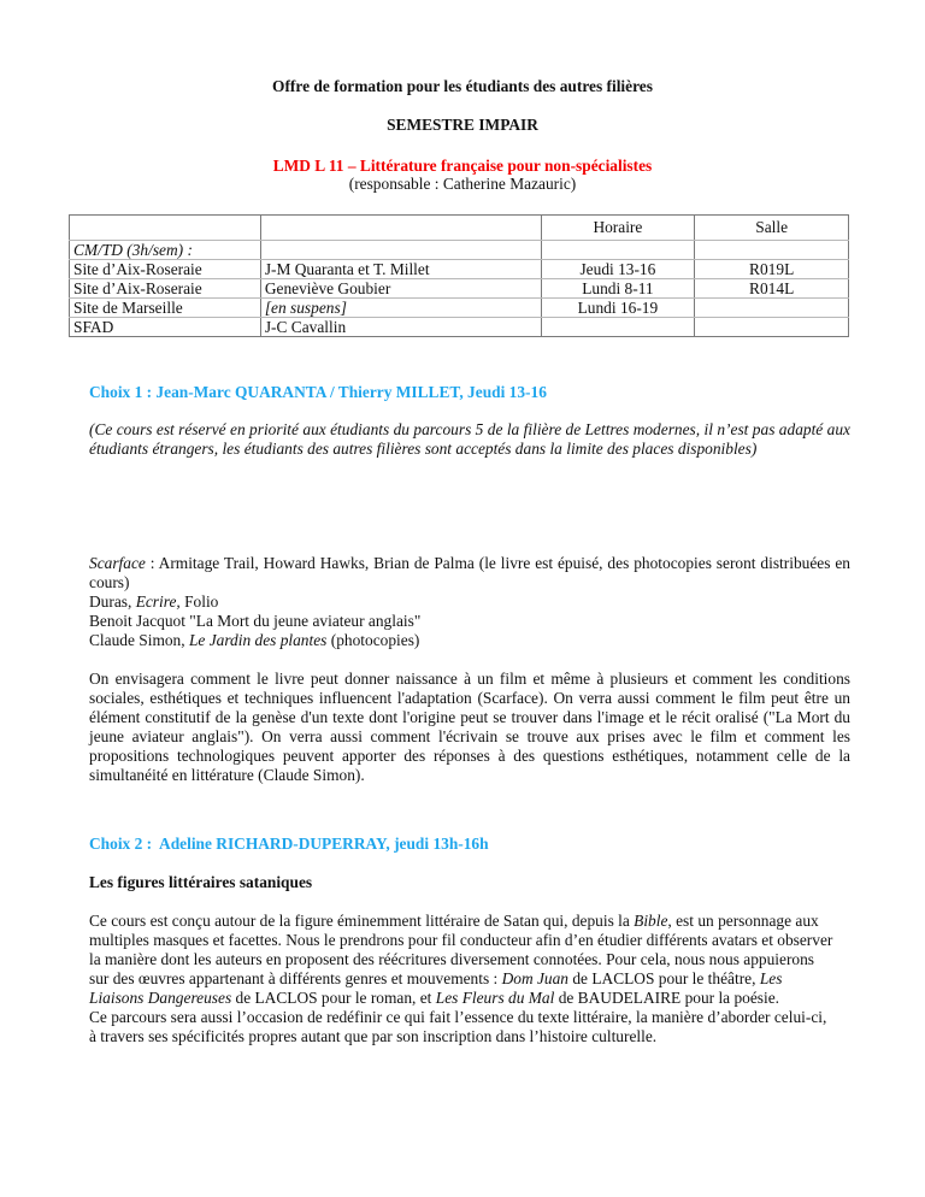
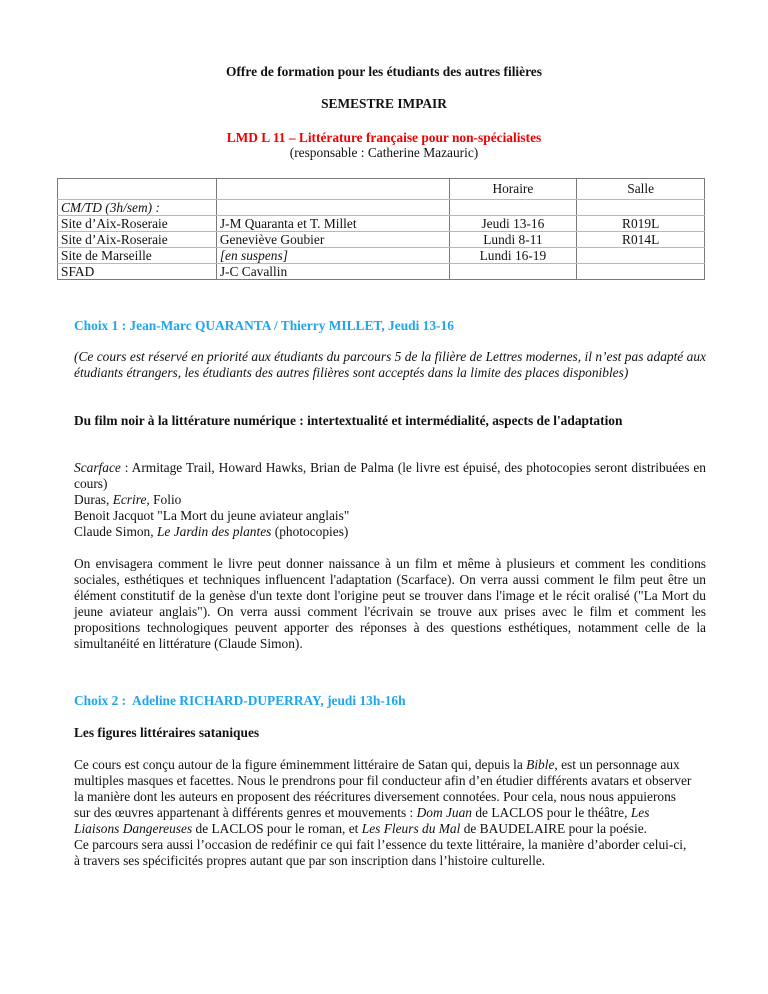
  Offre de formation pour les étudiants des autres filières
  SEMESTRE IMPAIR
  LMD L 11 – Littérature française pour non-spécialistes
  (responsable : Catherine Mazauric)
  		Horaire	Salle
  CM/TD (3h/sem) :
  Site d’Aix-Roseraie	J-M Quaranta et T. Millet	Jeudi 13-16	R019L
  Site d’Aix-Roseraie	Geneviève Goubier	Lundi 8-11	R014L
  Site de Marseille	[en suspens]	Lundi 16-19
  SFAD	J-C Cavallin
  Choix 1 : Jean-Marc QUARANTA / Thierry MILLET, Jeudi 13-16
  (Ce cours est réservé en priorité aux étudiants du parcours 5 de la filière de Lettres modernes, il n’est pas adapté aux étudiants étrangers, les étudiants des autres filières sont acceptés dans la limite des places disponibles)
+ Du film noir à la littérature numérique : intertextualité et intermédialité, aspects de l'adaptation
  Scarface : Armitage Trail, Howard Hawks, Brian de Palma (le livre est épuisé, des photocopies seront distribuées en cours)
  Duras, Ecrire, Folio
  Benoit Jacquot "La Mort du jeune aviateur anglais"
  Claude Simon, Le Jardin des plantes (photocopies)
  On envisagera comment le livre peut donner naissance à un film et même à plusieurs et comment les conditions sociales, esthétiques et techniques influencent l'adaptation (Scarface). On verra aussi comment le film peut être un élément constitutif de la genèse d'un texte dont l'origine peut se trouver dans l'image et le récit oralisé ("La Mort du jeune aviateur anglais"). On verra aussi comment l'écrivain se trouve aux prises avec le film et comment les propositions technologiques peuvent apporter des réponses à des questions esthétiques, notamment celle de la simultanéité en littérature (Claude Simon).
  Choix 2 : Adeline RICHARD-DUPERRAY, jeudi 13h-16h
  Les figures littéraires sataniques
  Ce cours est conçu autour de la figure éminemment littéraire de Satan qui, depuis la Bible, est un personnage aux multiples masques et facettes. Nous le prendrons pour fil conducteur afin d’en étudier différents avatars et observer la manière dont les auteurs en proposent des réécritures diversement connotées. Pour cela, nous nous appuierons sur des œuvres appartenant à différents genres et mouvements : Dom Juan de LACLOS pour le théâtre, Les Liaisons Dangereuses de LACLOS pour le roman, et Les Fleurs du Mal de BAUDELAIRE pour la poésie.
  Ce parcours sera aussi l’occasion de redéfinir ce qui fait l’essence du texte littéraire, la manière d’aborder celui-ci, à travers ses spécificités propres autant que par son inscription dans l’histoire culturelle.
